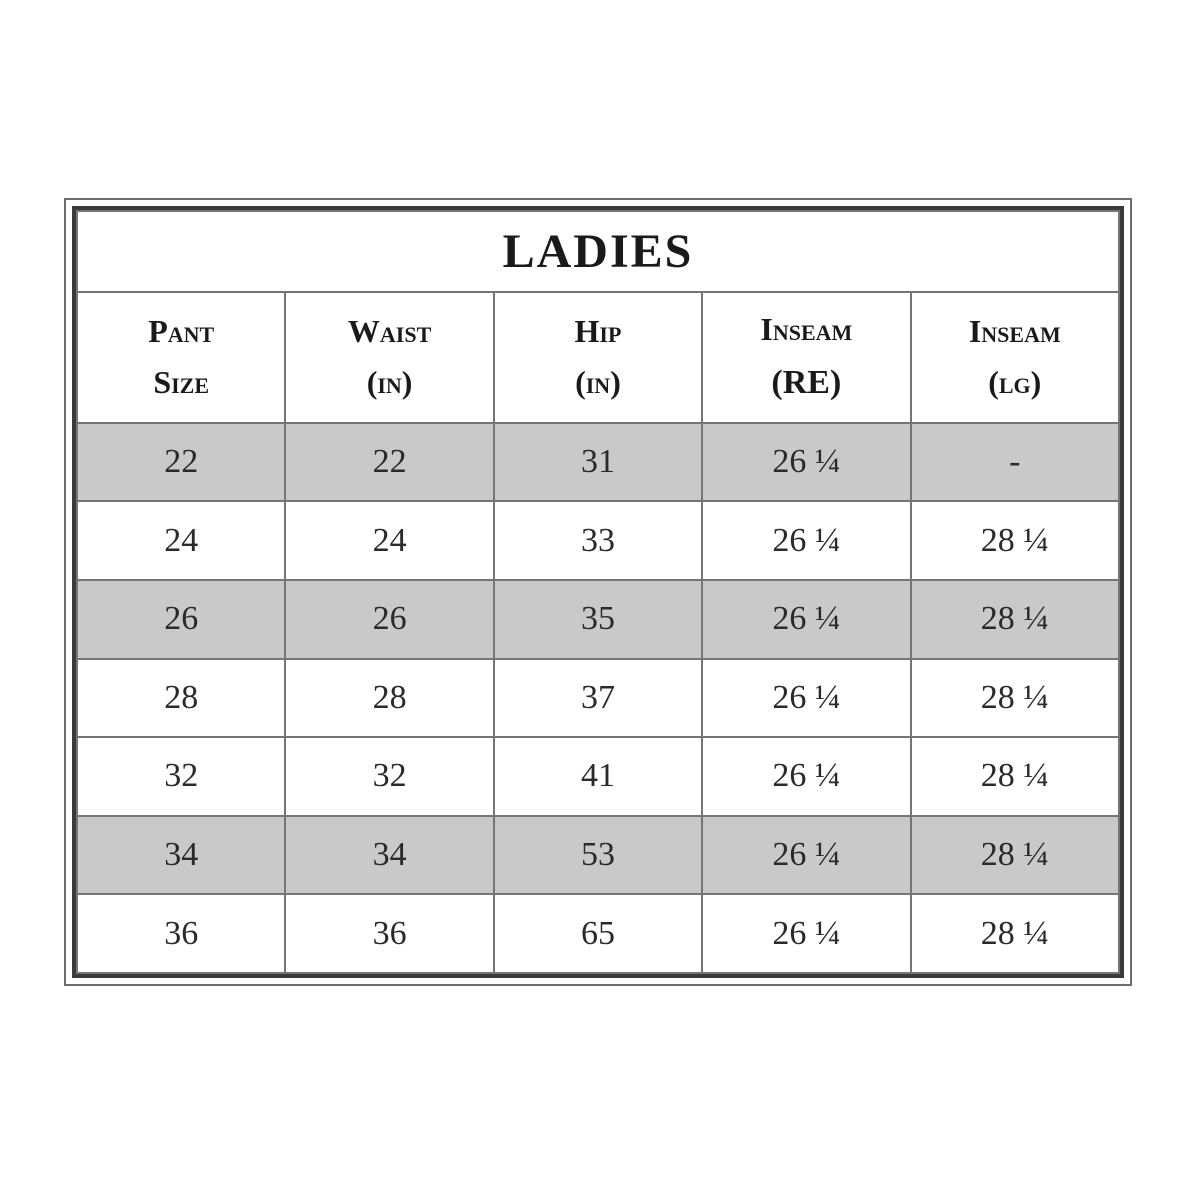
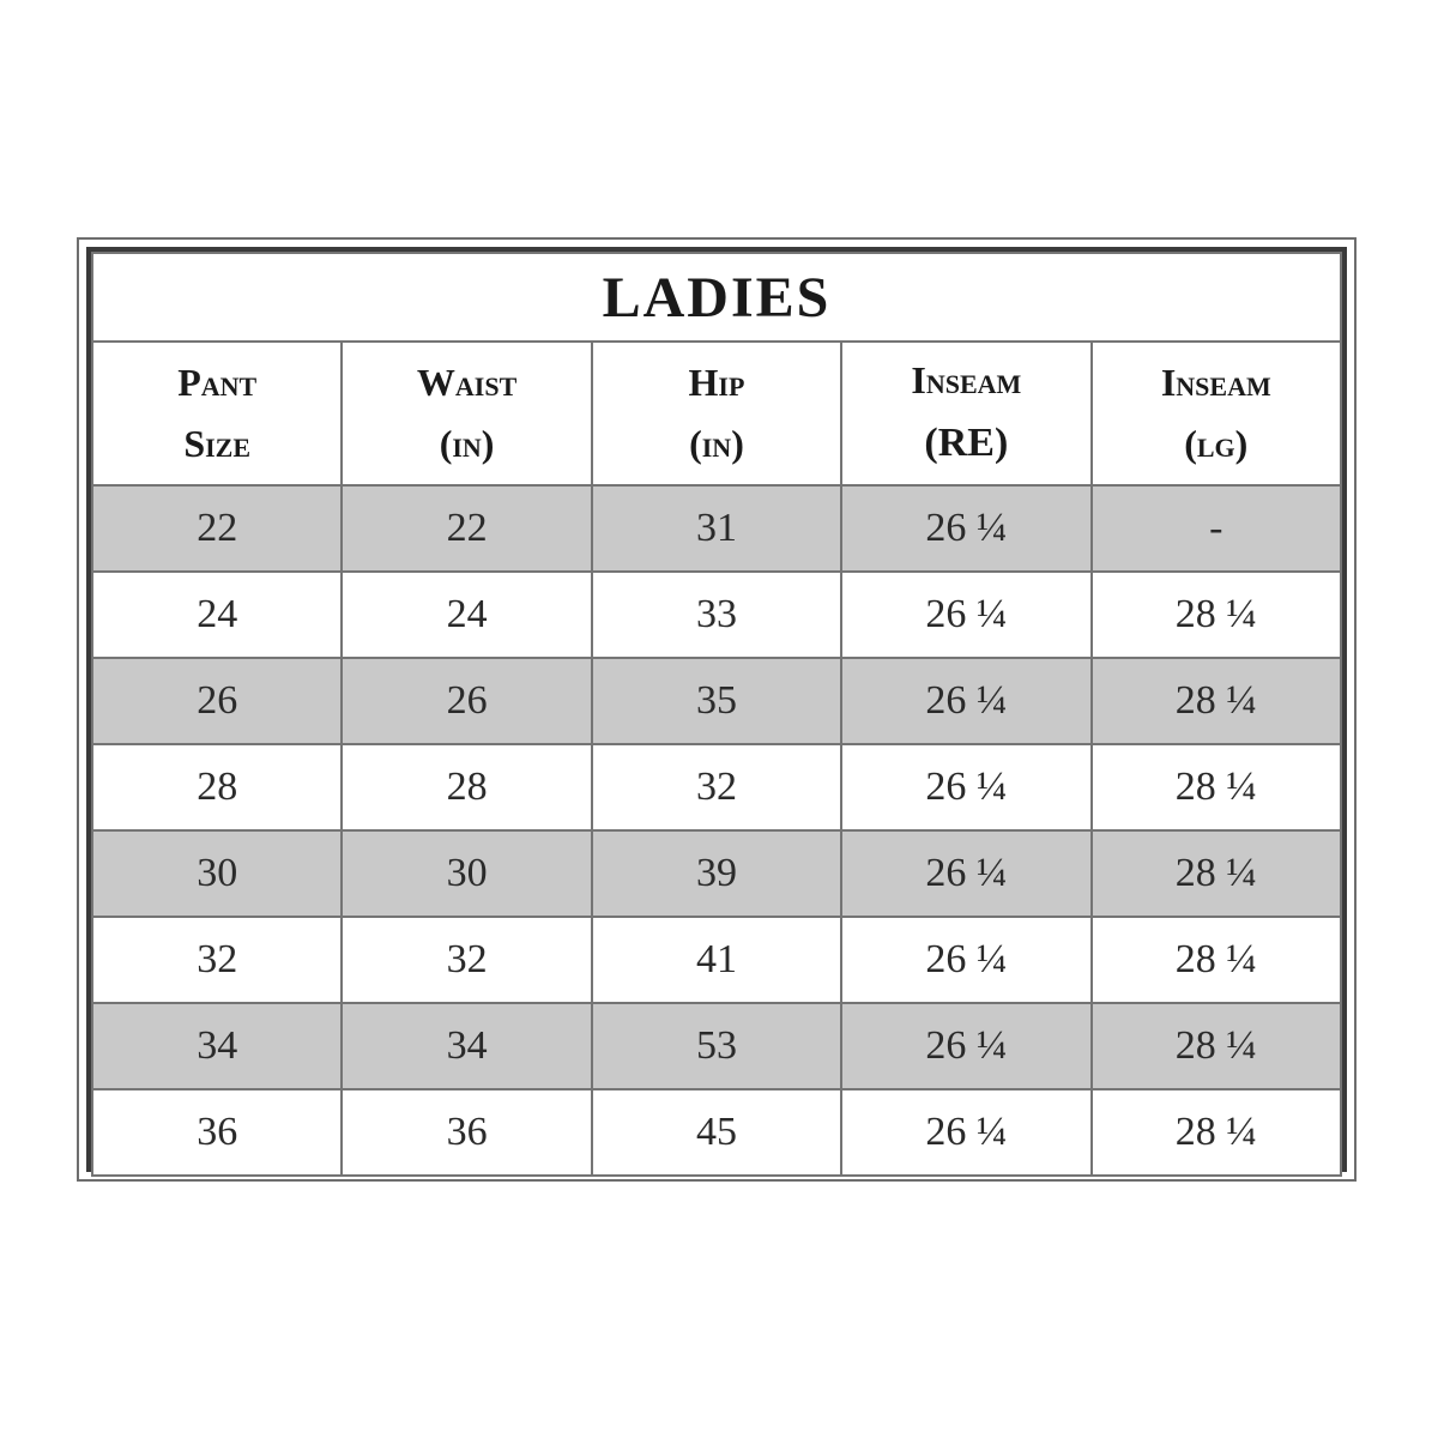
  LADIES
  Pant Size	Waist (in)	Hip (in)	Inseam (RE)	Inseam (lg)
  22	22	31	26 ¼	-
  24	24	33	26 ¼	28 ¼
  26	26	35	26 ¼	28 ¼
- 28	28	37	26 ¼	28 ¼
+ 28	28	32	26 ¼	28 ¼
+ 30	30	39	26 ¼	28 ¼
  32	32	41	26 ¼	28 ¼
  34	34	53	26 ¼	28 ¼
- 36	36	65	26 ¼	28 ¼
+ 36	36	45	26 ¼	28 ¼
